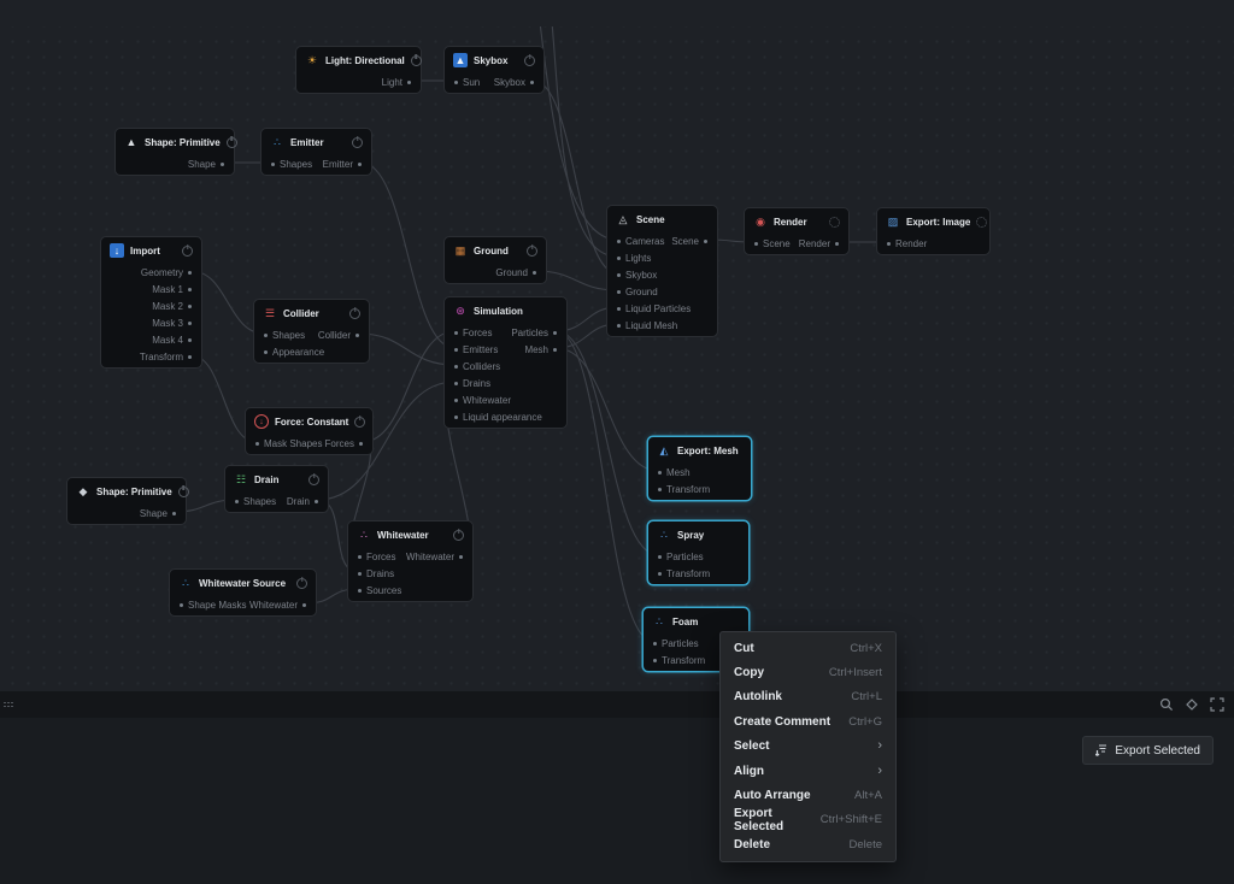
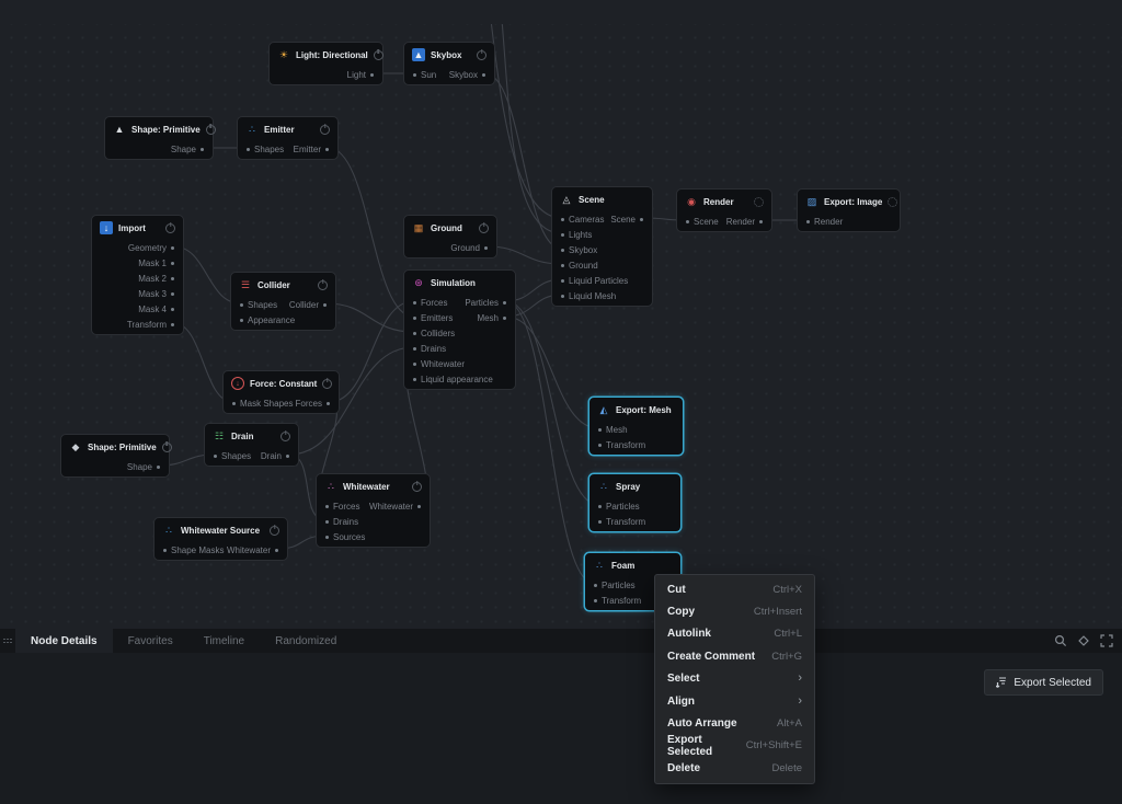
  ☀
  Light: Directional
  Light
  ▲
  Skybox
  Sun
  Skybox
  ▲
  Shape: Primitive
  Shape
  ∴
  Emitter
  Shapes
  Emitter
  ↓
  Import
  Geometry
  Mask 1
  Mask 2
  Mask 3
  Mask 4
  Transform
  ▦
  Ground
  Ground
  ☰
  Collider
  Shapes
  Collider
  Appearance
  ⊛
  Simulation
  Forces
  Particles
  Emitters
  Mesh
  Colliders
  Drains
  Whitewater
  Liquid appearance
  ◬
  Scene
  Cameras
  Scene
  Lights
  Skybox
  Ground
  Liquid Particles
  Liquid Mesh
  ◉
  Render
  Scene
  Render
  ▨
  Export: Image
  Render
  Force: Constant
  Mask Shapes
  Forces
  ☷
  Drain
  Shapes
  Drain
  ◆
  Shape: Primitive
  Shape
  ∴
  Whitewater
  Forces
  Whitewater
  Drains
  Sources
  ∴
  Whitewater Source
  Shape Masks
  Whitewater
  ◭
  Export: Mesh
  Mesh
  Transform
  ∴
  Spray
  Particles
  Transform
  ∴
  Foam
  Particles
  Transform
  Cut
  Ctrl+X
  Copy
  Ctrl+Insert
  Autolink
  Ctrl+L
  Create Comment
  Ctrl+G
  Select
  ›
  Align
  ›
  Auto Arrange
  Alt+A
  Export Selected
  Ctrl+Shift+E
  Delete
  Delete
+ Node Details
+ Favorites
+ Timeline
+ Randomized
  Export Selected
